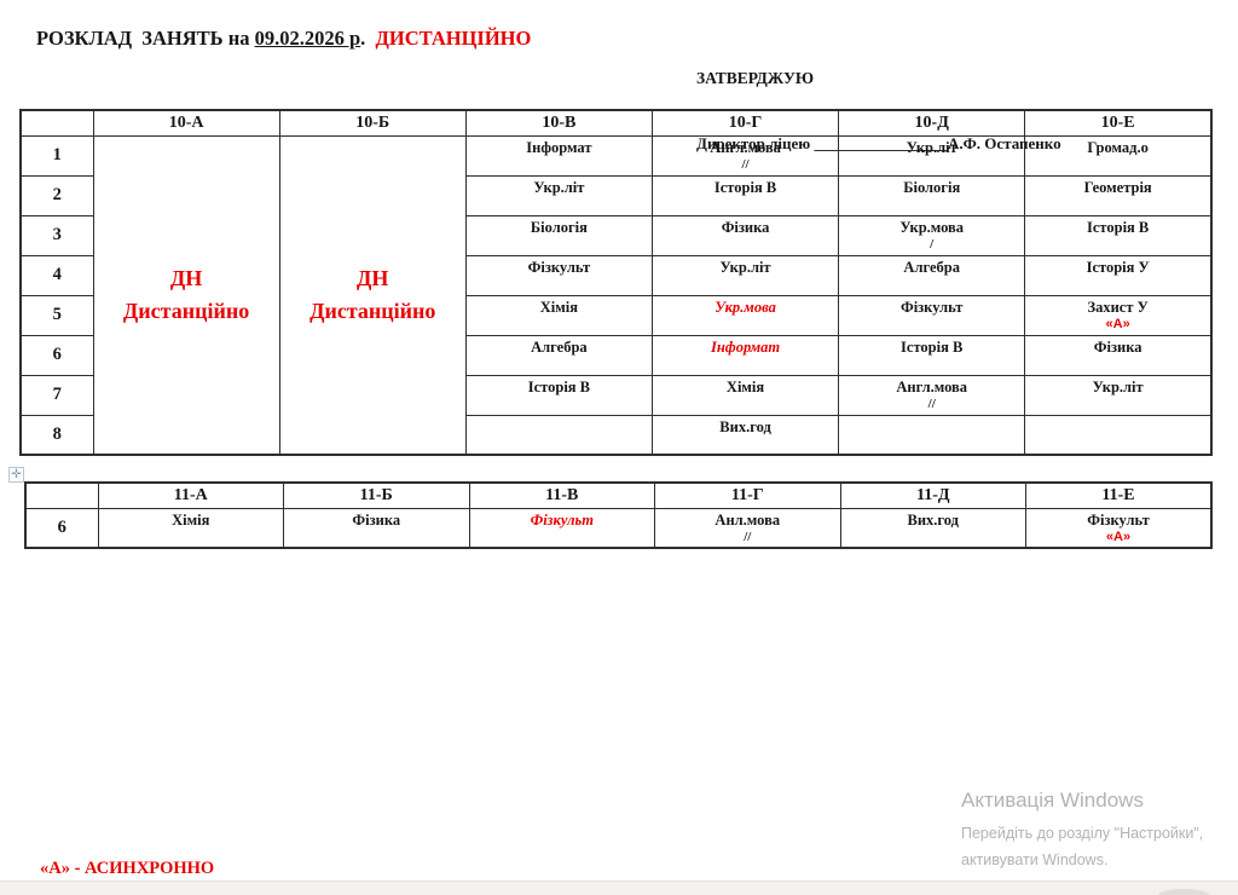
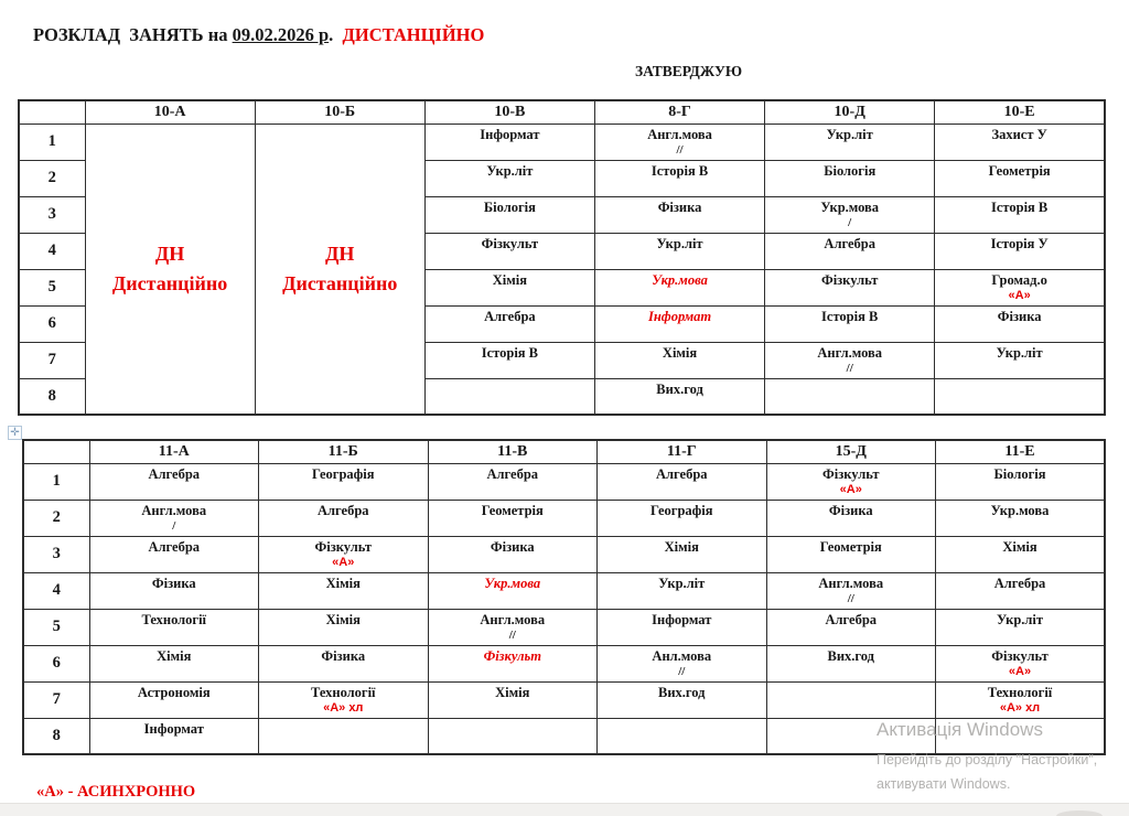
  РОЗКЛАД ЗАНЯТЬ на 09.02.2026 р. ДИСТАНЦІЙНО
  ЗАТВЕРДЖУЮ
- Директор ліцею _________________А.Ф. Остапенко
- 	10-А	10-Б	10-В	10-Г	10-Д	10-Е
+ 	10-А	10-Б	10-В	8-Г	10-Д	10-Е
- 1	ДНДистанційно	ДНДистанційно	Інформат	Англ.мова//	Укр.літ	Громад.о
+ 1	ДНДистанційно	ДНДистанційно	Інформат	Англ.мова//	Укр.літ	Захист У
  2	Укр.літ	Історія В	Біологія	Геометрія
  3	Біологія	Фізика	Укр.мова/	Історія В
  4	Фізкульт	Укр.літ	Алгебра	Історія У
- 5	Хімія	Укр.мова	Фізкульт	Захист У«А»
+ 5	Хімія	Укр.мова	Фізкульт	Громад.о«А»
  6	Алгебра	Інформат	Історія В	Фізика
  7	Історія В	Хімія	Англ.мова//	Укр.літ
  8		Вих.год
  ✛
- 	11-А	11-Б	11-В	11-Г	11-Д	11-Е
+ 	11-А	11-Б	11-В	11-Г	15-Д	11-Е
+ 1	Алгебра	Географія	Алгебра	Алгебра	Фізкульт«А»	Біологія
+ 2	Англ.мова/	Алгебра	Геометрія	Географія	Фізика	Укр.мова
+ 3	Алгебра	Фізкульт«А»	Фізика	Хімія	Геометрія	Хімія
+ 4	Фізика	Хімія	Укр.мова	Укр.літ	Англ.мова//	Алгебра
+ 5	Технології	Хімія	Англ.мова//	Інформат	Алгебра	Укр.літ
  6	Хімія	Фізика	Фізкульт	Анл.мова//	Вих.год	Фізкульт«А»
+ 7	Астрономія	Технології«А» хл	Хімія	Вих.год		Технології«А» хл
+ 8	Інформат
  «А» - АСИНХРОННО
  Активація Windows
  Перейдіть до розділу "Настройки",
  активувати Windows.
